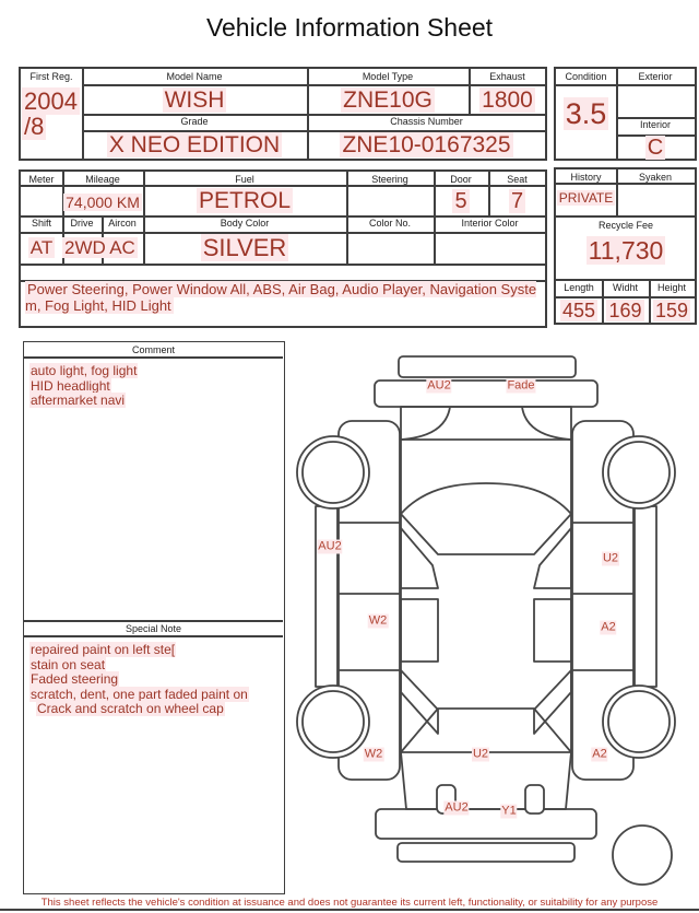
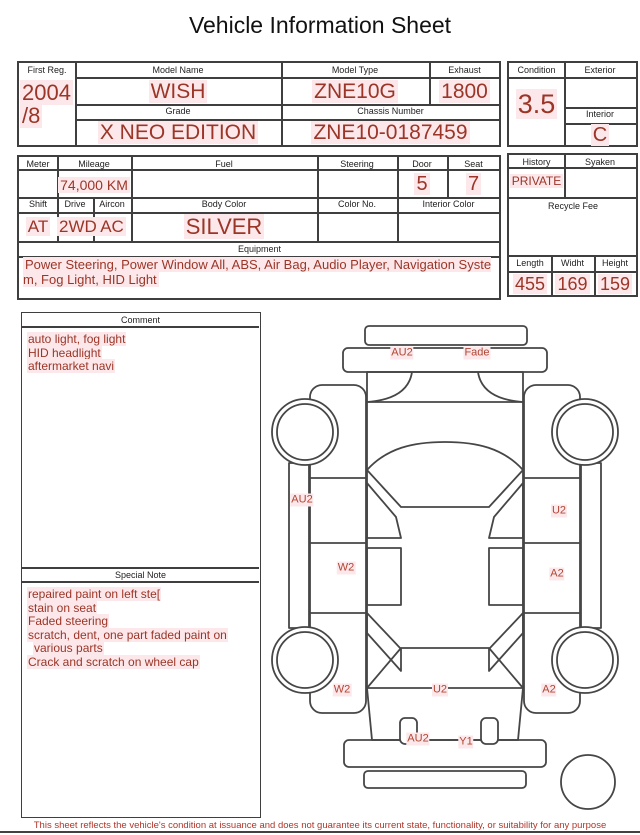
  Vehicle Information Sheet
  First Reg.
  Model Name
  Model Type
  Exhaust
  Grade
  Chassis Number
  2004
  /8
  WISH
  ZNE10G
  1800
  X NEO EDITION
- ZNE10-0167325
+ ZNE10-0187459
  Condition
  Exterior
  Interior
  3.5
  C
  Meter
  Mileage
  Fuel
  Steering
  Door
  Seat
  74,000 KM
- PETROL
  5
  7
  Shift
  Drive
  Aircon
  Body Color
  Color No.
  Interior Color
  AT
  2WD
  AC
  SILVER
+ Equipment
  Power Steering, Power Window All, ABS, Air Bag, Audio Player, Navigation System, Fog Light, HID Light
  History
  Syaken
  PRIVATE
  Recycle Fee
- 11,730
  Length
  Widht
  Height
  455
  169
  159
  Comment
  auto light, fog light
  HID headlight
  aftermarket navi
  Special Note
  repaired paint on left ste[
  stain on seat
  Faded steering
  scratch, dent, one part faded paint on
+ various parts
  Crack and scratch on wheel cap
  AU2
  Fade
  AU2
  U2
  W2
  A2
  W2
  A2
  U2
  AU2
  Y1
- This sheet reflects the vehicle's condition at issuance and does not guarantee its current left, functionality, or suitability for any purpose
+ This sheet reflects the vehicle's condition at issuance and does not guarantee its current state, functionality, or suitability for any purpose
